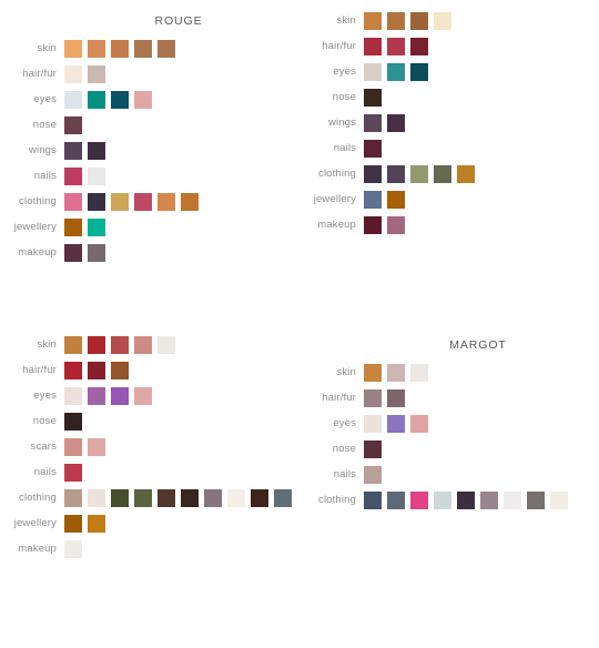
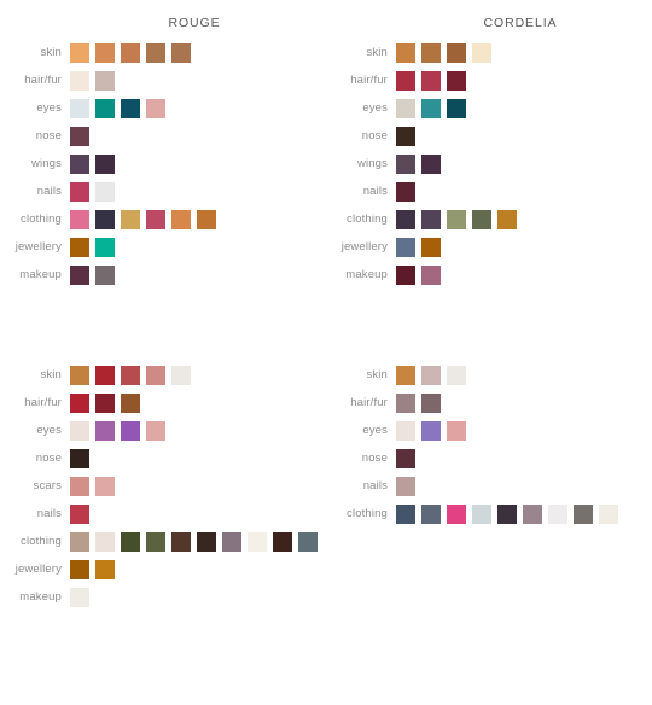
  ROUGE
  skin
  hair/fur
  eyes
  nose
  wings
  nails
  clothing
  jewellery
  makeup
+ CORDELIA
  skin
  hair/fur
  eyes
  nose
  wings
  nails
  clothing
  jewellery
  makeup
  skin
  hair/fur
  eyes
  nose
  scars
  nails
  clothing
  jewellery
  makeup
- MARGOT
  skin
  hair/fur
  eyes
  nose
  nails
  clothing
